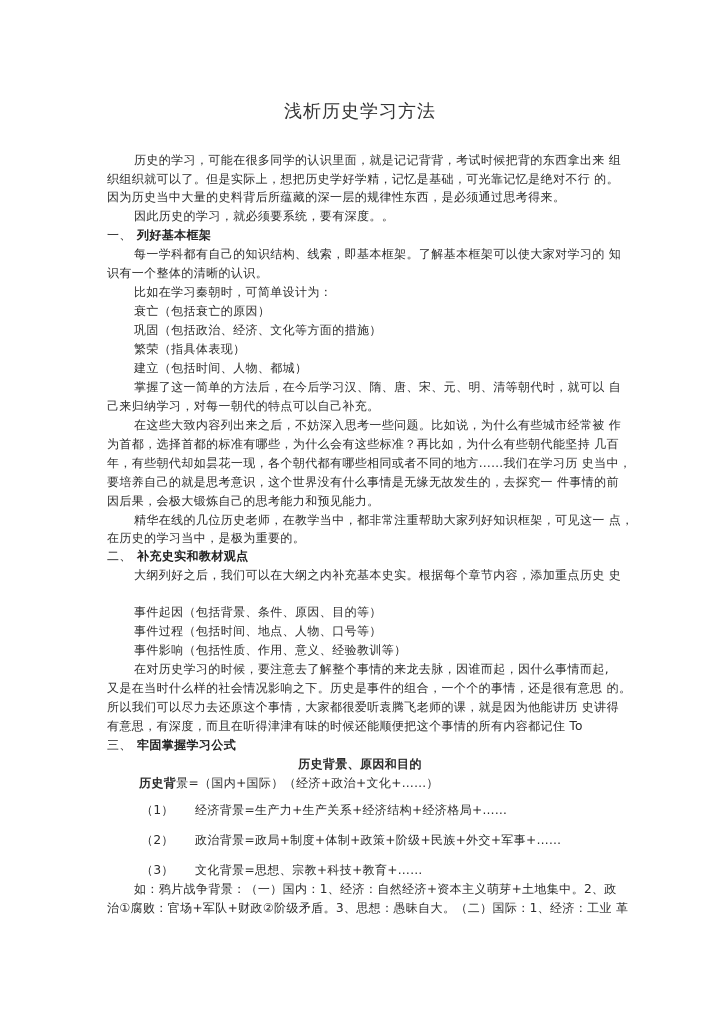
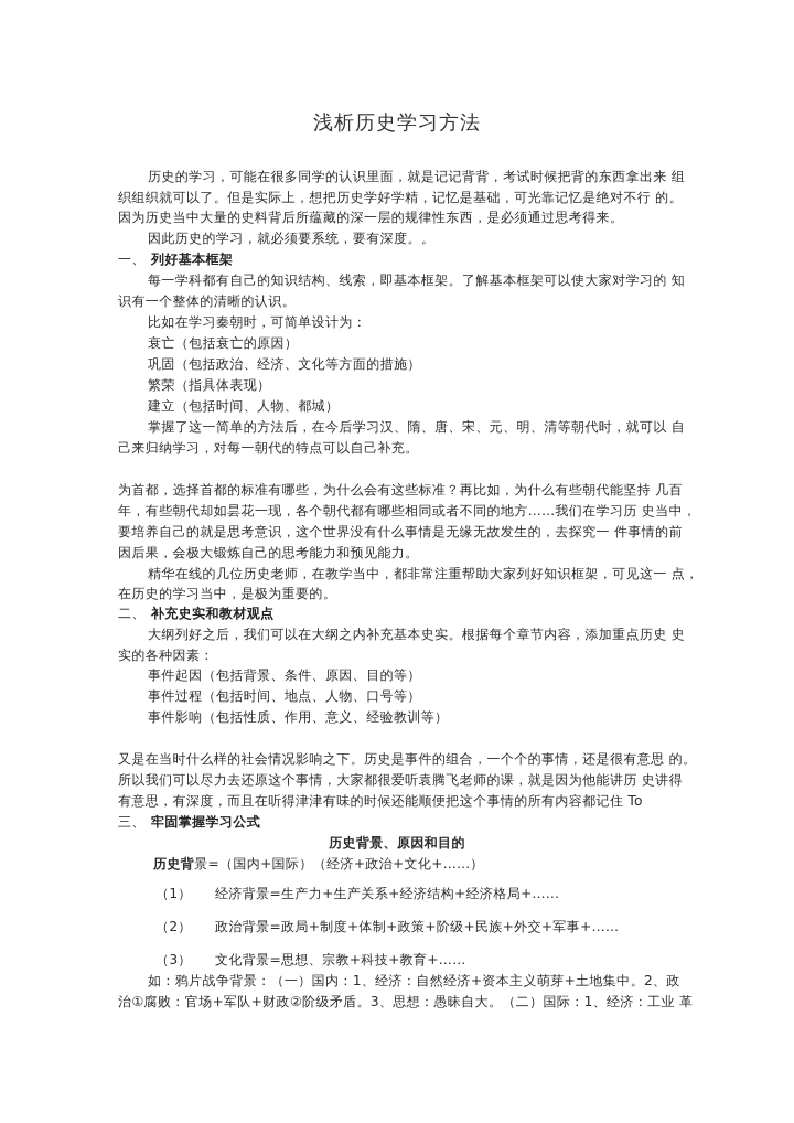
  浅析历史学习方法
  历史的学习，可能在很多同学的认识里面，就是记记背背，考试时候把背的东西拿出来 组
  织组织就可以了。但是实际上，想把历史学好学精，记忆是基础，可光靠记忆是绝对不行 的。
  因为历史当中大量的史料背后所蕴藏的深一层的规律性东西，是必须通过思考得来。
  因此历史的学习，就必须要系统，要有深度。。
  一、 列好基本框架
  每一学科都有自己的知识结构、线索，即基本框架。了解基本框架可以使大家对学习的 知
  识有一个整体的清晰的认识。
  比如在学习秦朝时，可简单设计为：
  衰亡（包括衰亡的原因）
  巩固（包括政治、经济、文化等方面的措施）
  繁荣（指具体表现）
  建立（包括时间、人物、都城）
  掌握了这一简单的方法后，在今后学习汉、隋、唐、宋、元、明、清等朝代时，就可以 自
  己来归纳学习，对每一朝代的特点可以自己补充。
- 在这些大致内容列出来之后，不妨深入思考一些问题。比如说，为什么有些城市经常被 作
  为首都，选择首都的标准有哪些，为什么会有这些标准？再比如，为什么有些朝代能坚持 几百
  年，有些朝代却如昙花一现，各个朝代都有哪些相同或者不同的地方……我们在学习历 史当中，
  要培养自己的就是思考意识，这个世界没有什么事情是无缘无故发生的，去探究一 件事情的前
  因后果，会极大锻炼自己的思考能力和预见能力。
  精华在线的几位历史老师，在教学当中，都非常注重帮助大家列好知识框架，可见这一 点，
  在历史的学习当中，是极为重要的。
  二、 补充史实和教材观点
  大纲列好之后，我们可以在大纲之内补充基本史实。根据每个章节内容，添加重点历史 史
+ 实的各种因素：
  事件起因（包括背景、条件、原因、目的等）
  事件过程（包括时间、地点、人物、口号等）
  事件影响（包括性质、作用、意义、经验教训等）
- 在对历史学习的时候，要注意去了解整个事情的来龙去脉，因谁而起，因什么事情而起,
  又是在当时什么样的社会情况影响之下。历史是事件的组合，一个个的事情，还是很有意思 的。
  所以我们可以尽力去还原这个事情，大家都很爱听袁腾飞老师的课，就是因为他能讲历 史讲得
  有意思，有深度，而且在听得津津有味的时候还能顺便把这个事情的所有内容都记住 To
  三、 牢固掌握学习公式
  历史背景、原因和目的
  历史背景=（国内+国际）（经济+政治+文化+……）
  （1） 经济背景=生产力+生产关系+经济结构+经济格局+……
  （2） 政治背景=政局+制度+体制+政策+阶级+民族+外交+军事+……
  （3） 文化背景=思想、宗教+科技+教育+……
  如：鸦片战争背景：（一）国内：1、经济：自然经济+资本主义萌芽+土地集中。2、政
  治①腐败：官场+军队+财政②阶级矛盾。3、思想：愚昧自大。（二）国际：1、经济：工业 革
